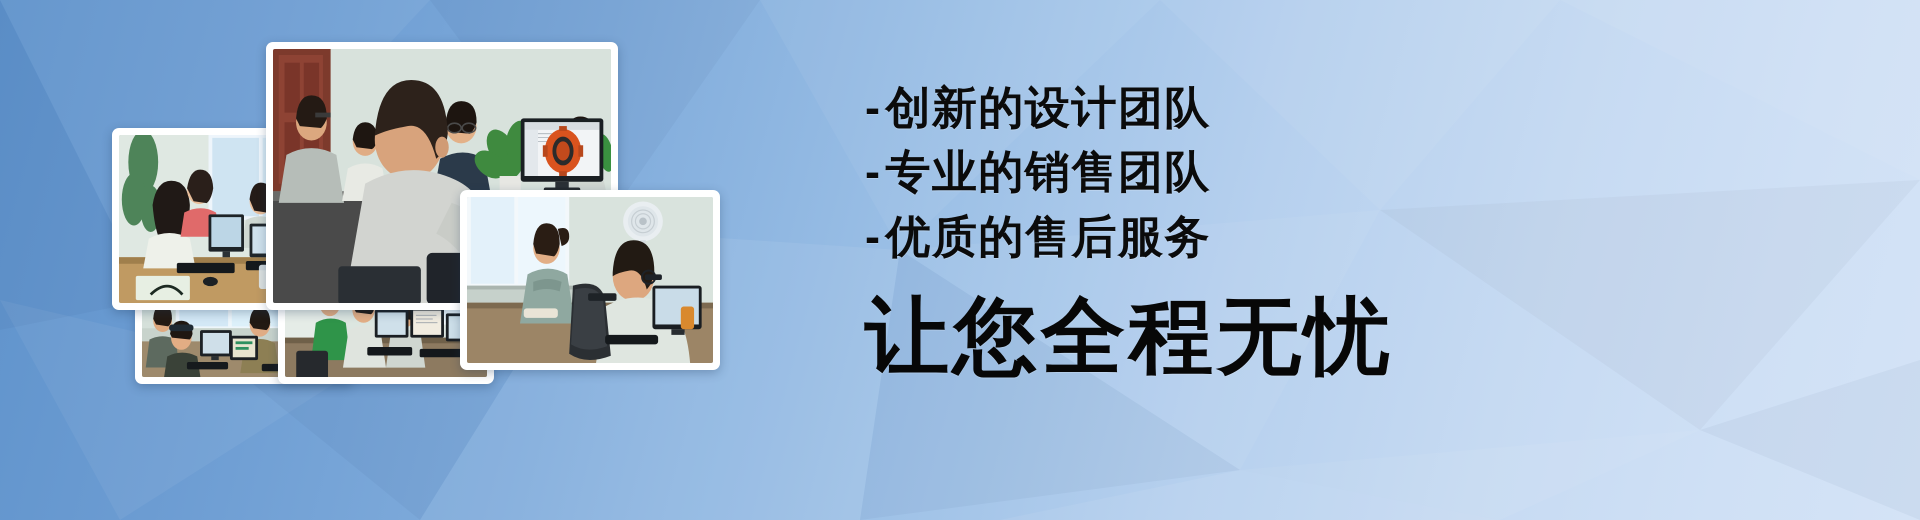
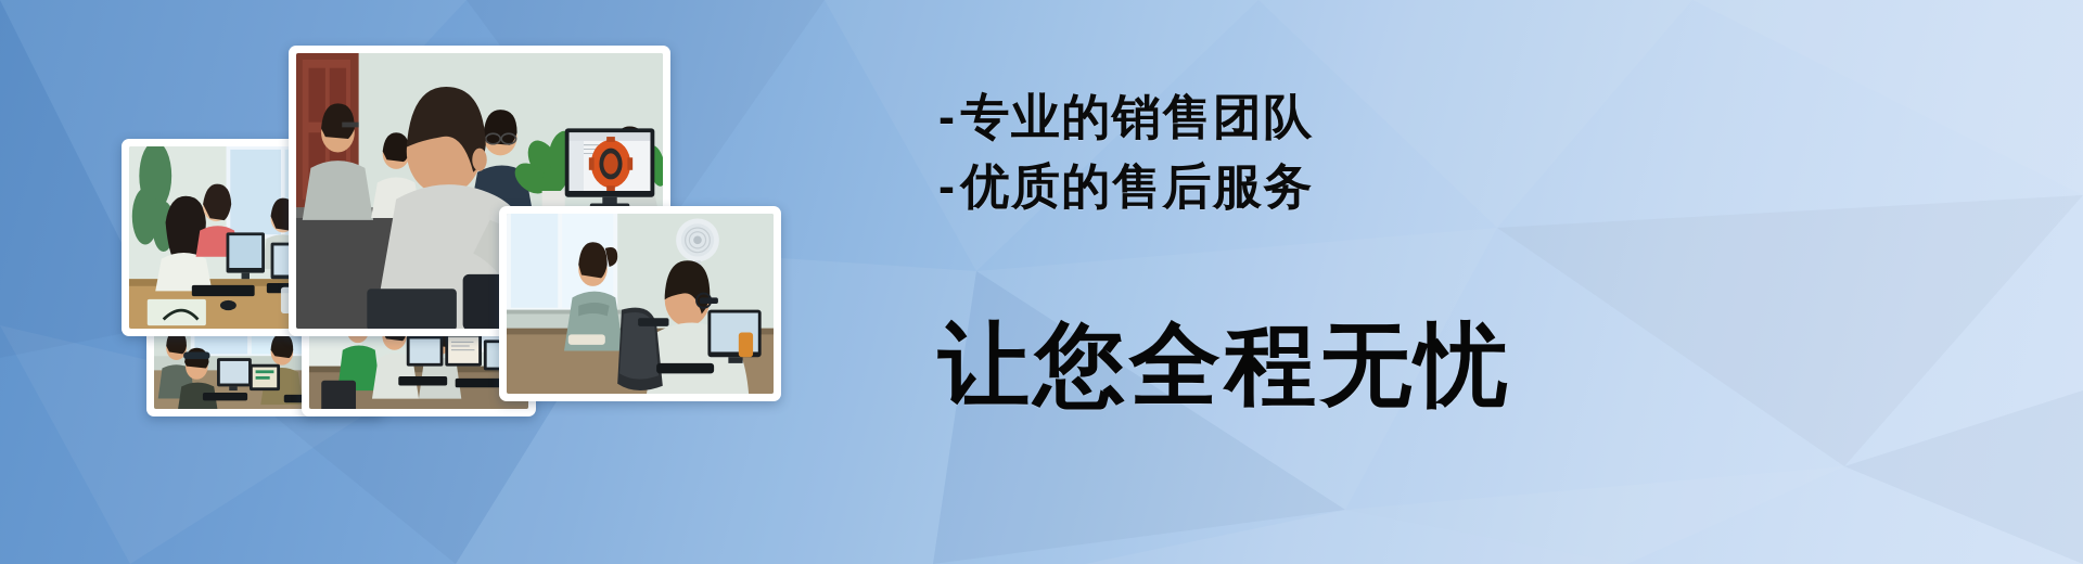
- -创新的设计团队
  -专业的销售团队
  -优质的售后服务
  让您全程无忧
